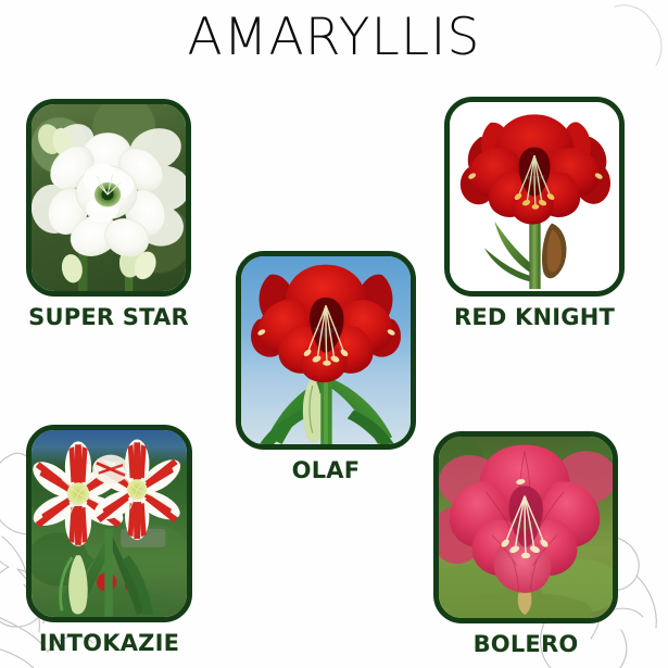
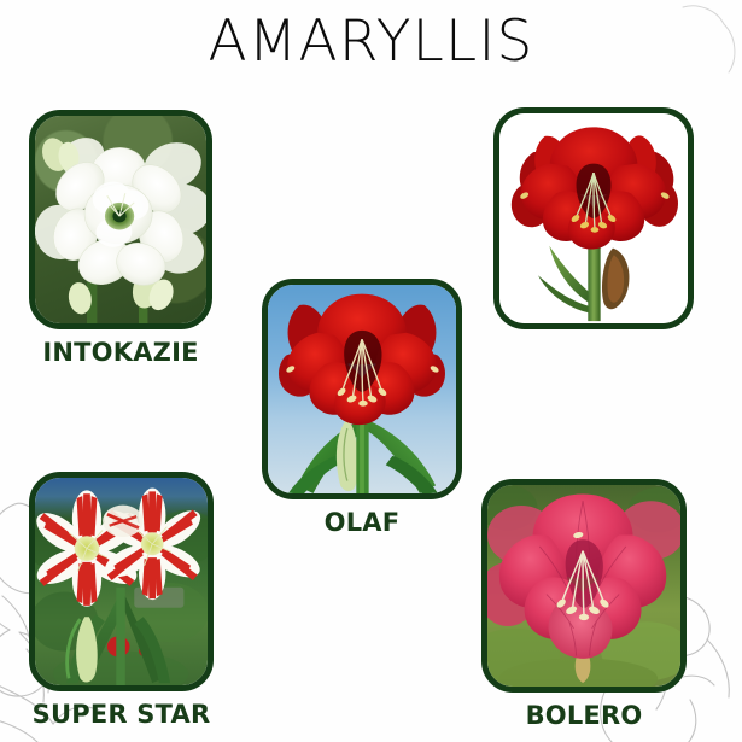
  AMARYLLIS
- SUPER STAR
+ INTOKAZIE
- RED KNIGHT
  OLAF
- INTOKAZIE
+ SUPER STAR
  BOLERO
